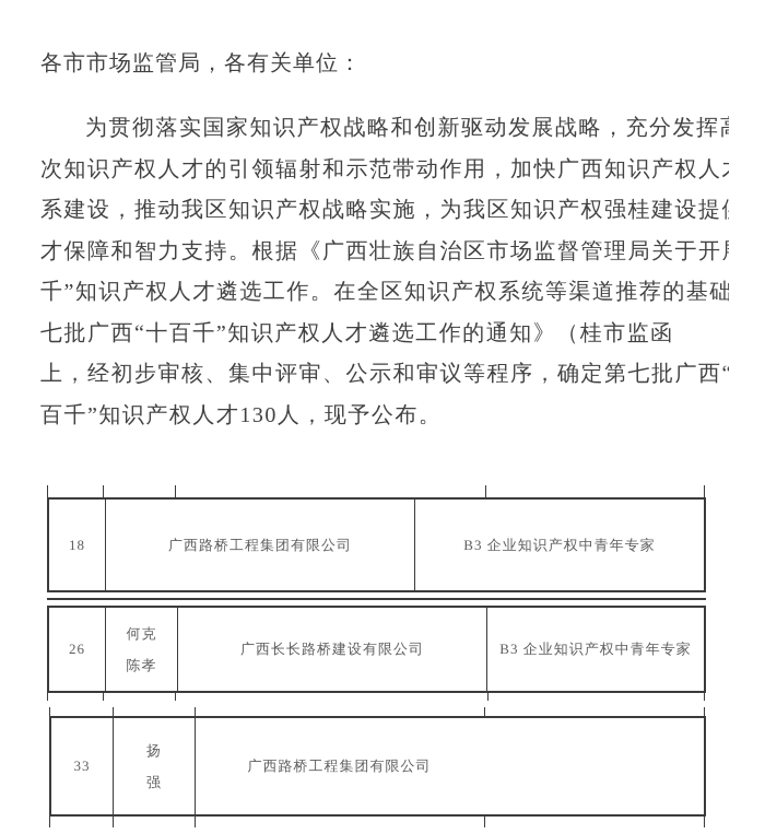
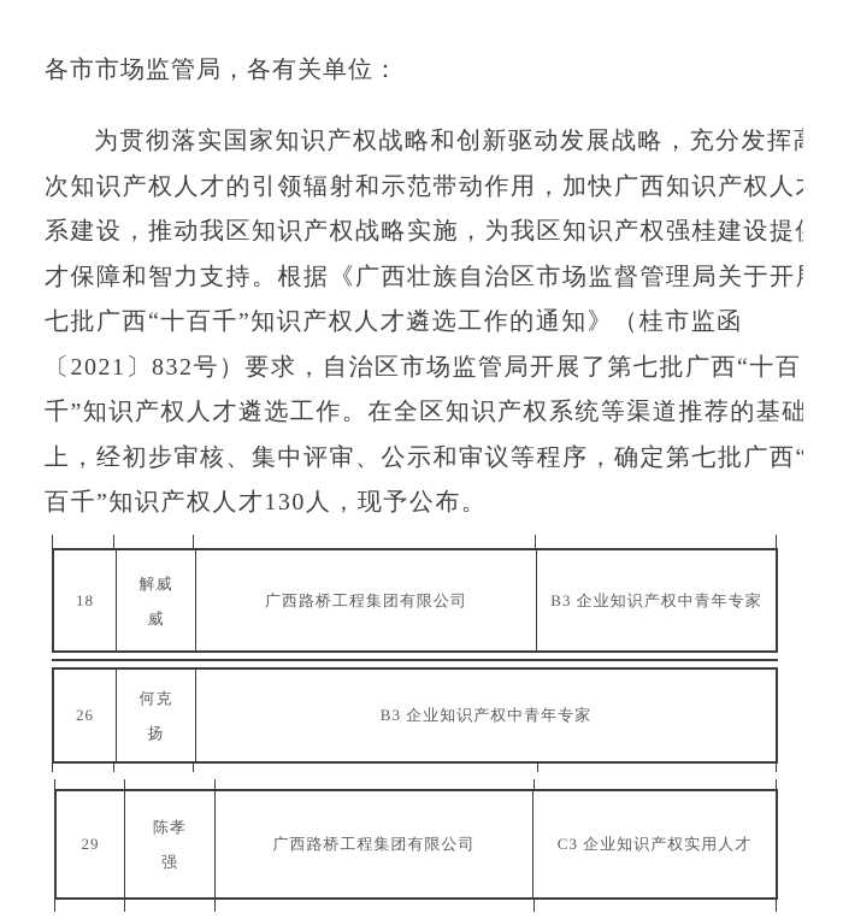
  各市市场监管局，各有关单位：
  为贯彻落实国家知识产权战略和创新驱动发展战略，充分发挥
  次知识产权人才的引领辐射和示范带动作用，加快广西知识产权人
  系建设，推动我区知识产权战略实施，为我区知识产权强桂建设提
  才保障和智力支持。根据《广西壮族自治区市场监督管理局关于开
- 千”知识产权人才遴选工作。在全区知识产权系统等渠道推荐的基础
+ 七批广西“十百千”知识产权人才遴选工作的通知》（桂市监函
+ 〔2021〕832号）要求，自治区市场监管局开展了第七批广西“十百
- 七批广西“十百千”知识产权人才遴选工作的通知》（桂市监函
+ 千”知识产权人才遴选工作。在全区知识产权系统等渠道推荐的基础
  上，经初步审核、集中评审、公示和审议等程序，确定第七批广西“
  百千”知识产权人才130人，现予公布。
  18
+ 解威
+ 威
  广西路桥工程集团有限公司
  B3 企业知识产权中青年专家
  26
  何克
- 陈孝
+ 扬
- 广西长长路桥建设有限公司
  B3 企业知识产权中青年专家
- 33
+ 29
- 扬
+ 陈孝
  强
  广西路桥工程集团有限公司
+ C3 企业知识产权实用人才
